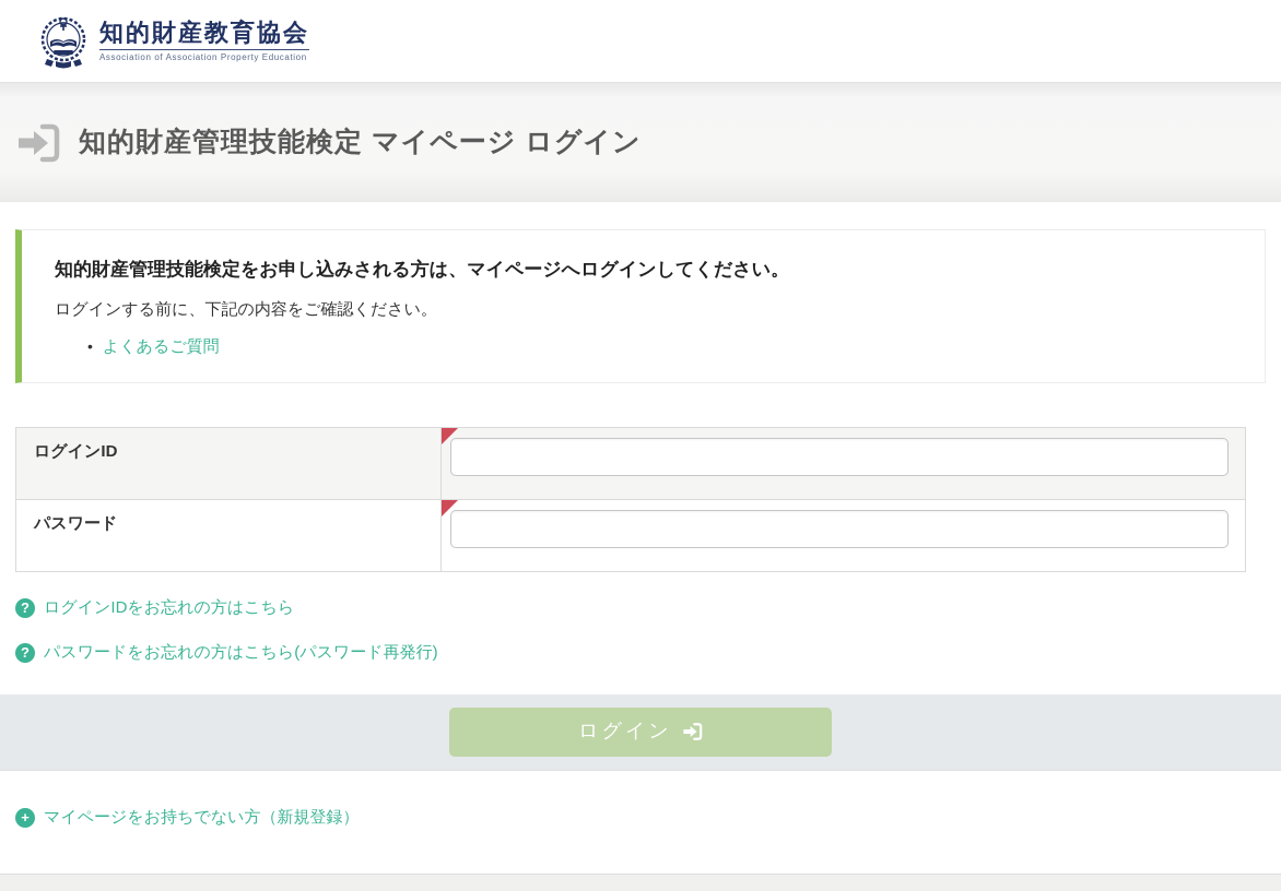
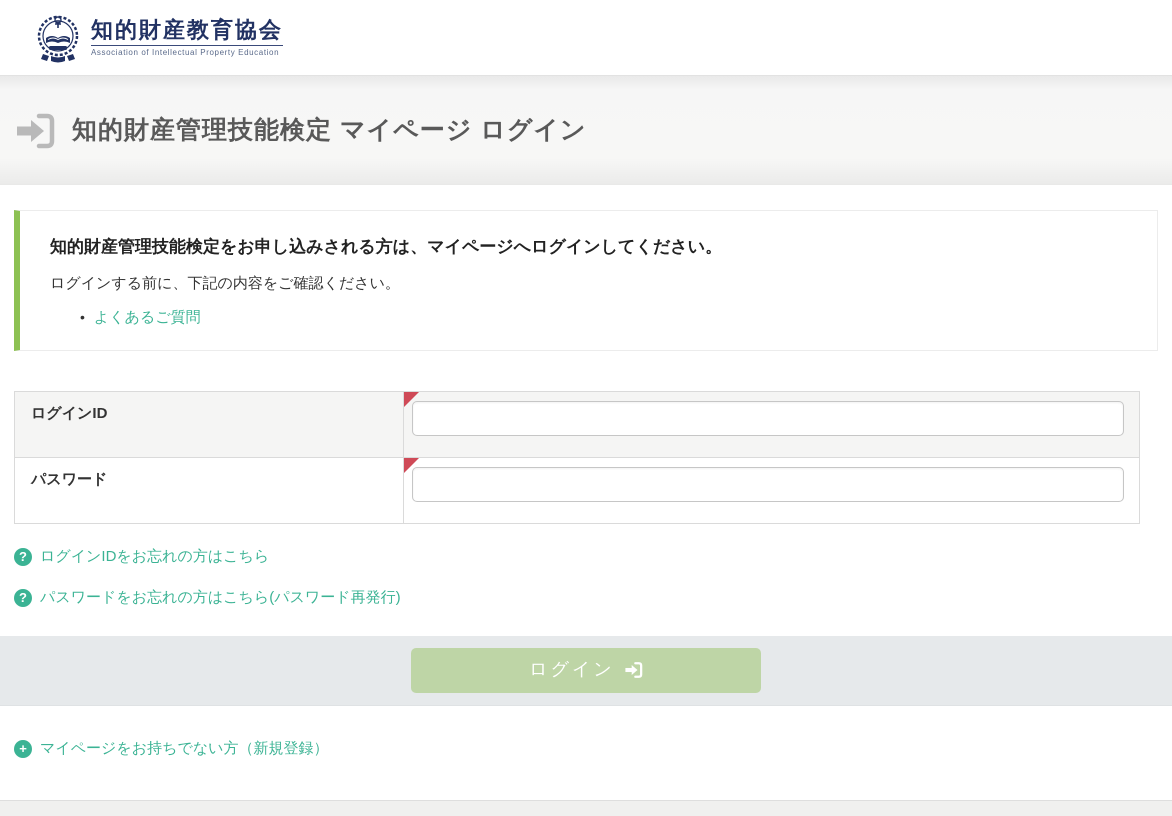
  知的財産教育協会
- Association of Association Property Education
+ Association of Intellectual Property Education
  知的財産管理技能検定 マイページ ログイン
  知的財産管理技能検定をお申し込みされる方は、マイページへログインしてください。
  ログインする前に、下記の内容をご確認ください。
  • よくあるご質問
  ログインID
  パスワード
  ?
  ログインIDをお忘れの方はこちら
  ?
  パスワードをお忘れの方はこちら(パスワード再発行)
  ログイン
  +
  マイページをお持ちでない方（新規登録）
